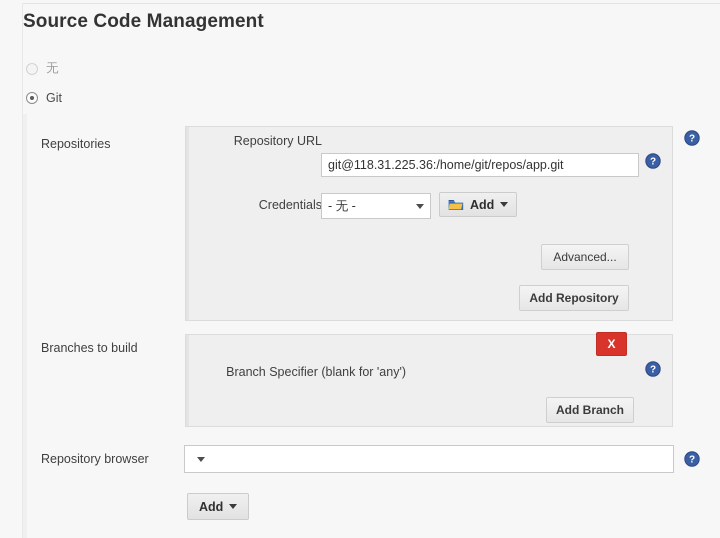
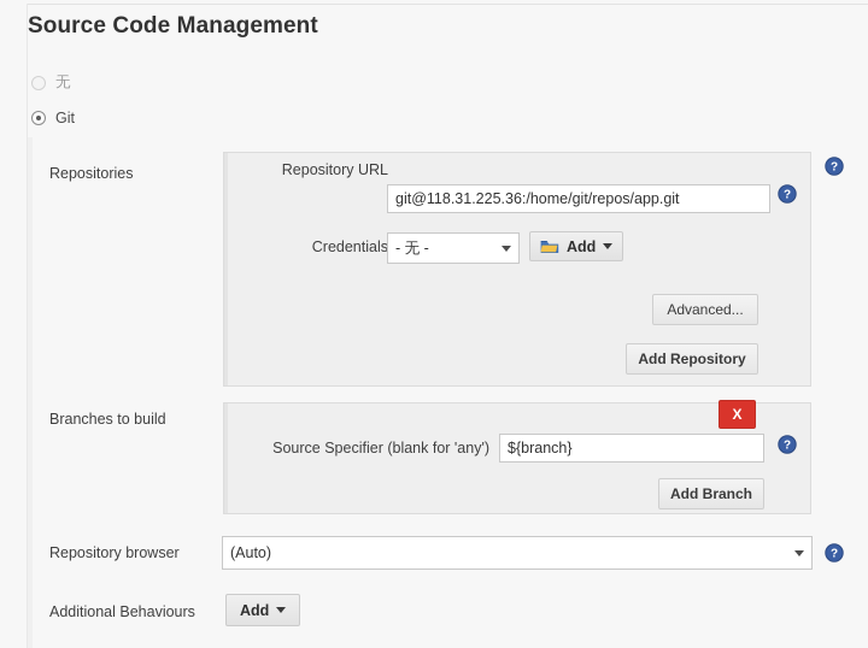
  Source Code Management
  无
  Git
  Repositories
  Repository URL
  git@118.31.225.36:/home/git/repos/app.git
  Credentials
  - 无 -
  Add
  Advanced...
  Add Repository
  ?
  ?
  Branches to build
- Branch Specifier (blank for 'any')
+ Source Specifier (blank for 'any')
+ ${branch}
  Add Branch
  X
  ?
  Repository browser
+ (Auto)
  ?
+ Additional Behaviours
  Add
